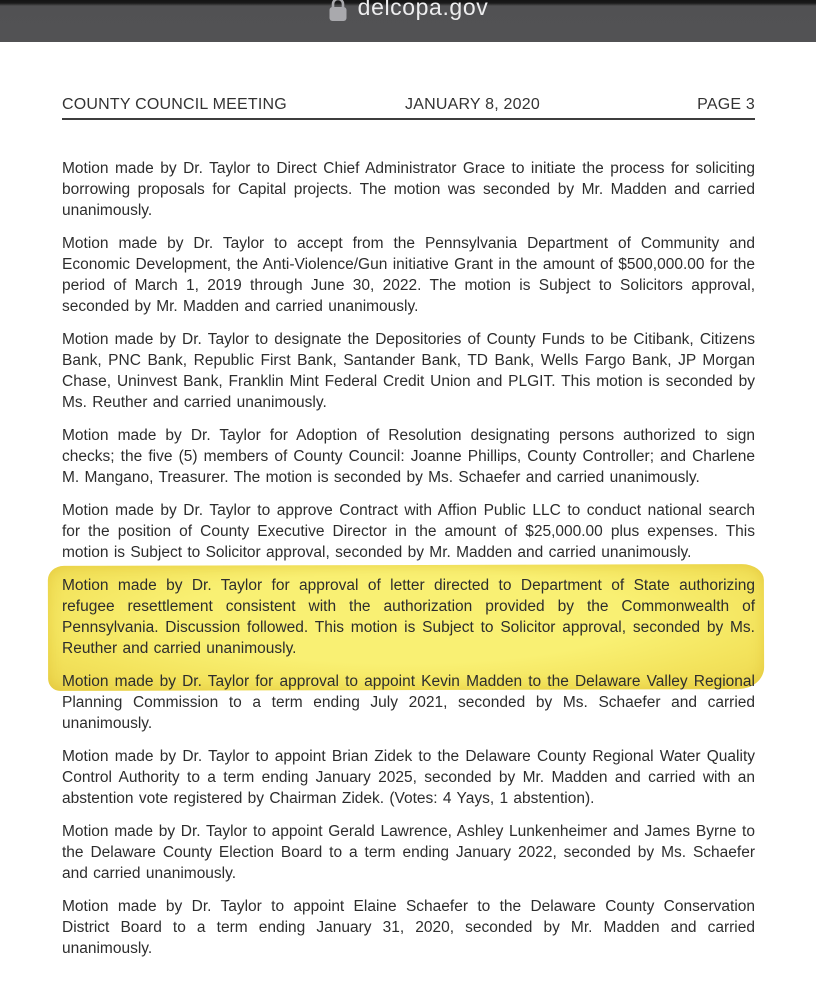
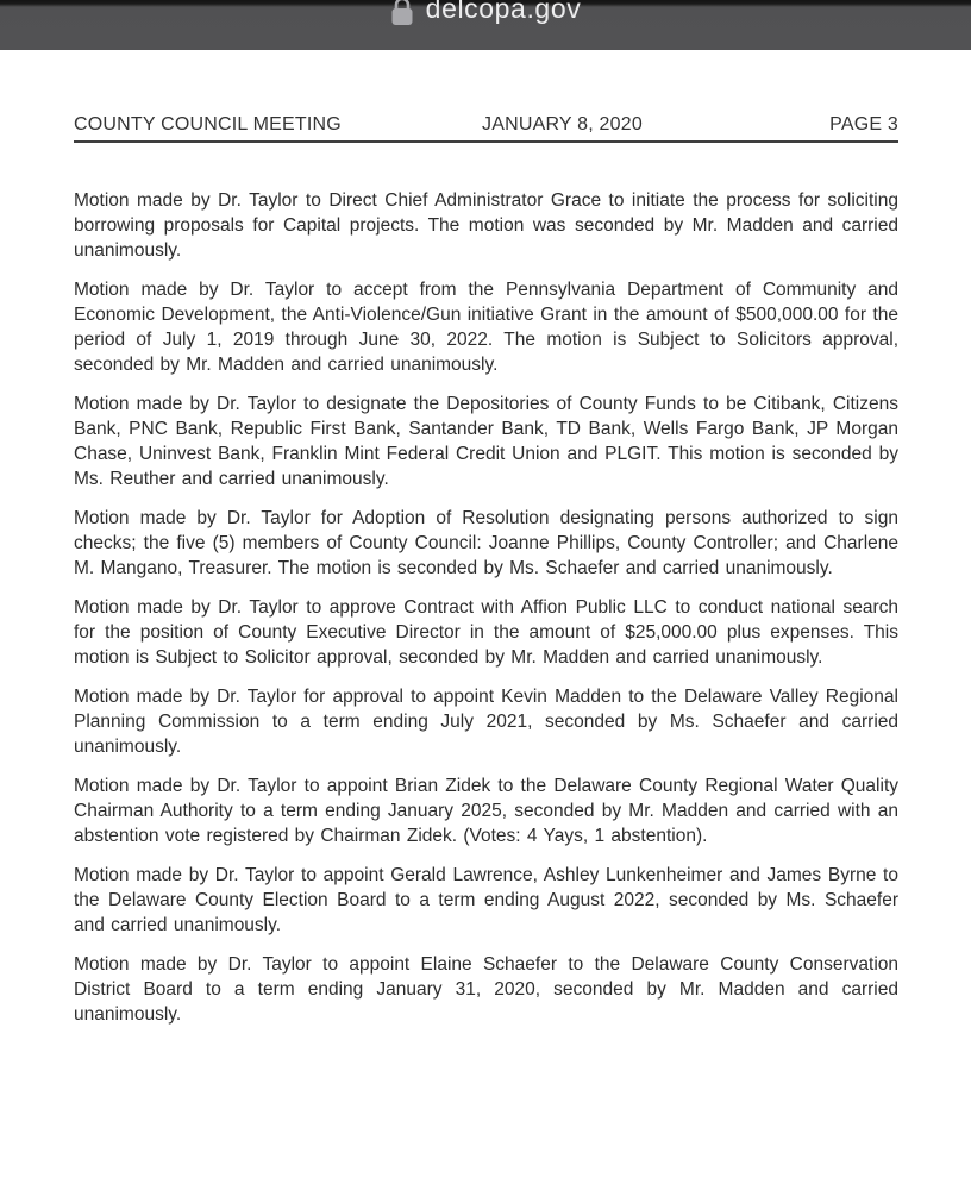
  delcopa.gov
  COUNTY COUNCIL MEETING
  JANUARY 8, 2020
  PAGE 3
  Motion made by Dr. Taylor to Direct Chief Administrator Grace to initiate the process for soliciting borrowing proposals for Capital projects. The motion was seconded by Mr. Madden and carried unanimously.
- Motion made by Dr. Taylor to accept from the Pennsylvania Department of Community and Economic Development, the Anti-Violence/Gun initiative Grant in the amount of $500,000.00 for the period of March 1, 2019 through June 30, 2022. The motion is Subject to Solicitors approval, seconded by Mr. Madden and carried unanimously.
+ Motion made by Dr. Taylor to accept from the Pennsylvania Department of Community and Economic Development, the Anti-Violence/Gun initiative Grant in the amount of $500,000.00 for the period of July 1, 2019 through June 30, 2022. The motion is Subject to Solicitors approval, seconded by Mr. Madden and carried unanimously.
  Motion made by Dr. Taylor to designate the Depositories of County Funds to be Citibank, Citizens Bank, PNC Bank, Republic First Bank, Santander Bank, TD Bank, Wells Fargo Bank, JP Morgan Chase, Uninvest Bank, Franklin Mint Federal Credit Union and PLGIT. This motion is seconded by Ms. Reuther and carried unanimously.
  Motion made by Dr. Taylor for Adoption of Resolution designating persons authorized to sign checks; the five (5) members of County Council: Joanne Phillips, County Controller; and Charlene M. Mangano, Treasurer. The motion is seconded by Ms. Schaefer and carried unanimously.
  Motion made by Dr. Taylor to approve Contract with Affion Public LLC to conduct national search for the position of County Executive Director in the amount of $25,000.00 plus expenses. This motion is Subject to Solicitor approval, seconded by Mr. Madden and carried unanimously.
- Motion made by Dr. Taylor for approval of letter directed to Department of State authorizing refugee resettlement consistent with the authorization provided by the Commonwealth of Pennsylvania. Discussion followed. This motion is Subject to Solicitor approval, seconded by Ms. Reuther and carried unanimously.
  Motion made by Dr. Taylor for approval to appoint Kevin Madden to the Delaware Valley Regional Planning Commission to a term ending July 2021, seconded by Ms. Schaefer and carried unanimously.
- Motion made by Dr. Taylor to appoint Brian Zidek to the Delaware County Regional Water Quality Control Authority to a term ending January 2025, seconded by Mr. Madden and carried with an abstention vote registered by Chairman Zidek. (Votes: 4 Yays, 1 abstention).
+ Motion made by Dr. Taylor to appoint Brian Zidek to the Delaware County Regional Water Quality Chairman Authority to a term ending January 2025, seconded by Mr. Madden and carried with an abstention vote registered by Chairman Zidek. (Votes: 4 Yays, 1 abstention).
- Motion made by Dr. Taylor to appoint Gerald Lawrence, Ashley Lunkenheimer and James Byrne to the Delaware County Election Board to a term ending January 2022, seconded by Ms. Schaefer and carried unanimously.
+ Motion made by Dr. Taylor to appoint Gerald Lawrence, Ashley Lunkenheimer and James Byrne to the Delaware County Election Board to a term ending August 2022, seconded by Ms. Schaefer and carried unanimously.
  Motion made by Dr. Taylor to appoint Elaine Schaefer to the Delaware County Conservation District Board to a term ending January 31, 2020, seconded by Mr. Madden and carried unanimously.
